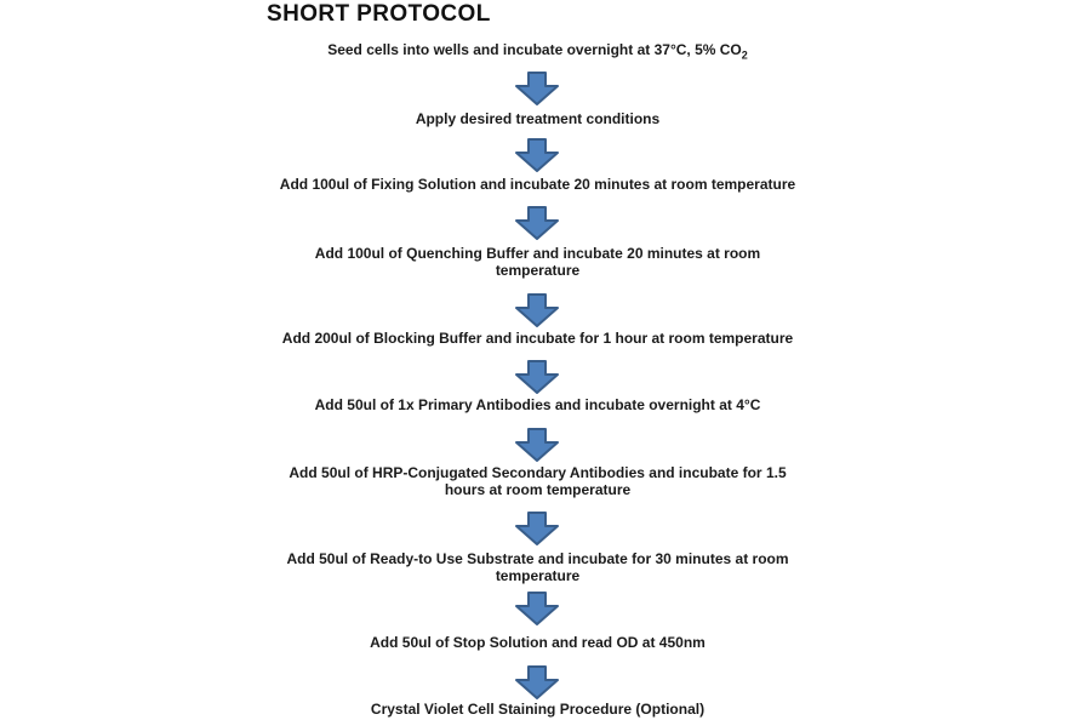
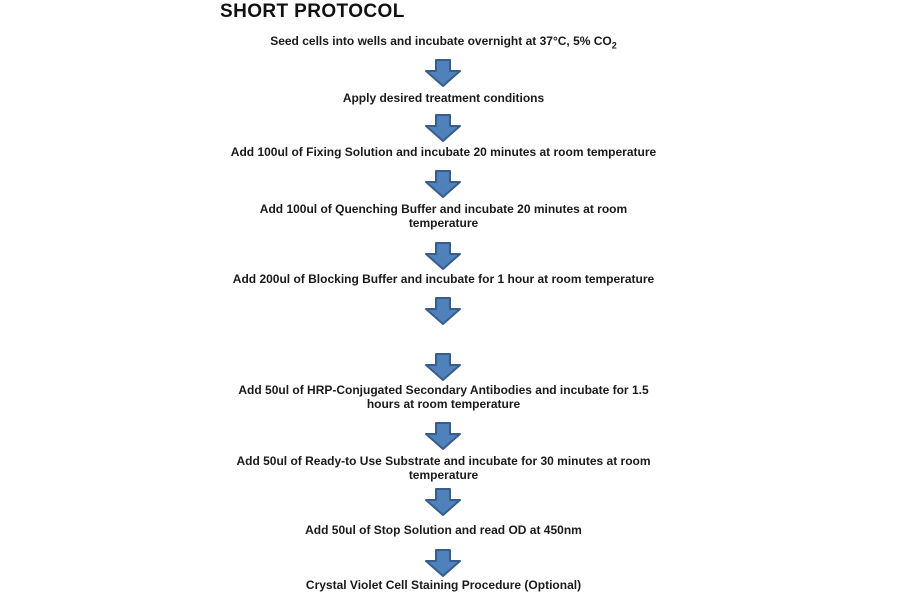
  SHORT PROTOCOL
  Seed cells into wells and incubate overnight at 37°C, 5% CO2
  Apply desired treatment conditions
  Add 100ul of Fixing Solution and incubate 20 minutes at room temperature
  Add 100ul of Quenching Buffer and incubate 20 minutes at room
  temperature
  Add 200ul of Blocking Buffer and incubate for 1 hour at room temperature
- Add 50ul of 1x Primary Antibodies and incubate overnight at 4°C
  Add 50ul of HRP-Conjugated Secondary Antibodies and incubate for 1.5
  hours at room temperature
  Add 50ul of Ready-to Use Substrate and incubate for 30 minutes at room
  temperature
  Add 50ul of Stop Solution and read OD at 450nm
  Crystal Violet Cell Staining Procedure (Optional)
